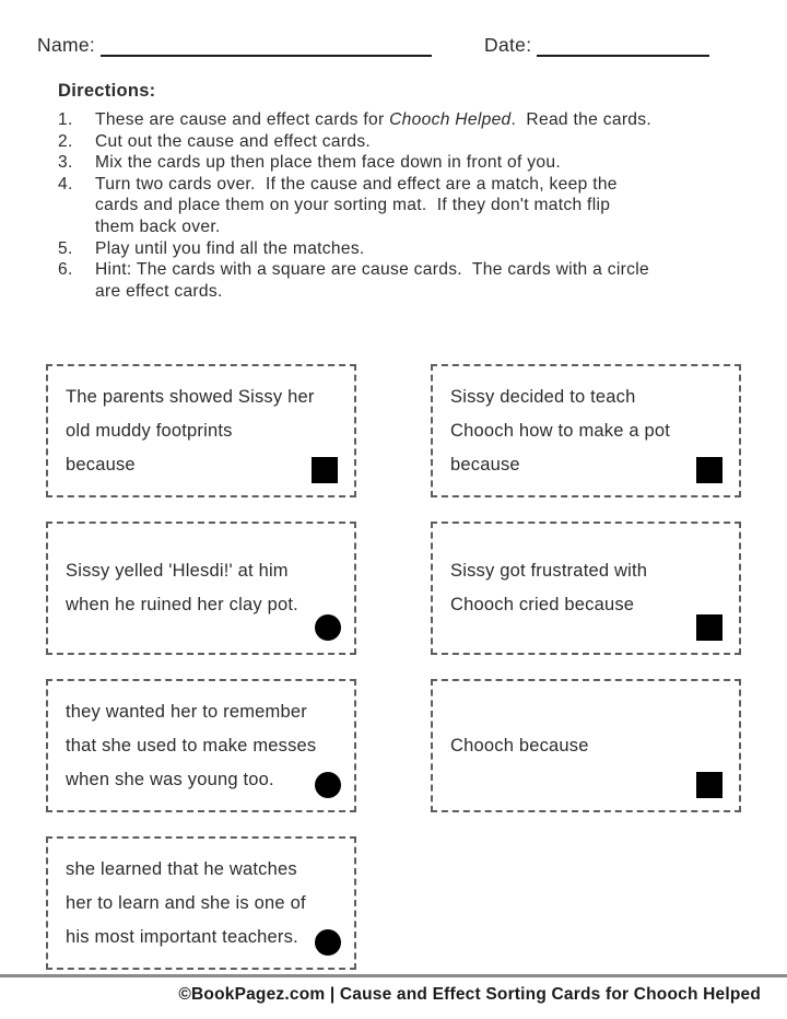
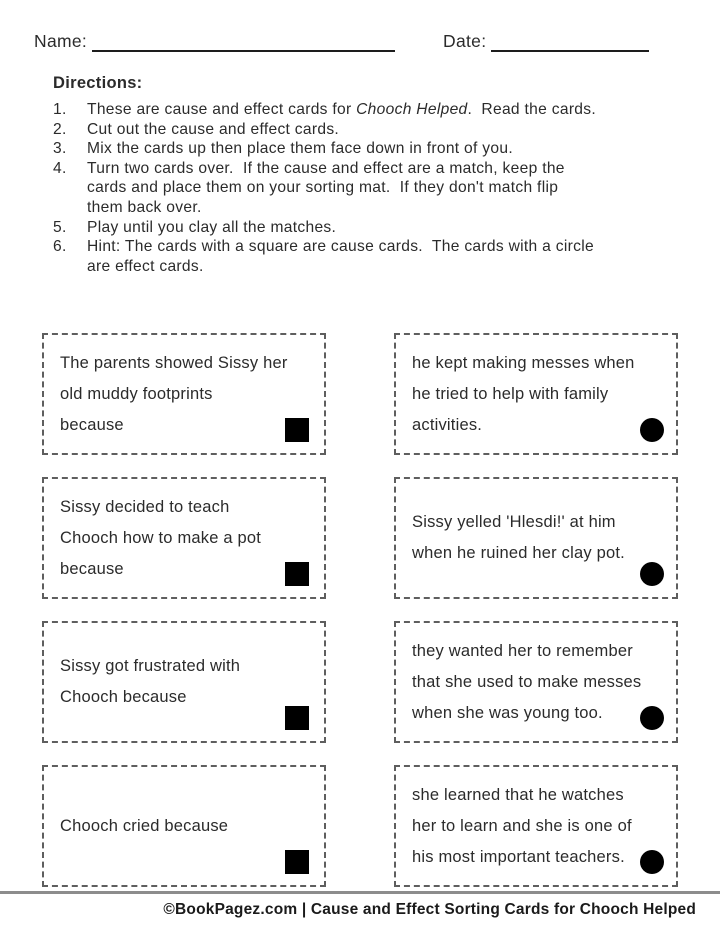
  Name:
  Date:
  Directions:
  1.
  These are cause and effect cards for Chooch Helped. Read the cards.
  2.
  Cut out the cause and effect cards.
  3.
  Mix the cards up then place them face down in front of you.
  4.
  Turn two cards over. If the cause and effect are a match, keep the
  cards and place them on your sorting mat. If they don't match flip
  them back over.
  5.
- Play until you find all the matches.
+ Play until you clay all the matches.
  6.
  Hint: The cards with a square are cause cards. The cards with a circle
  are effect cards.
  The parents showed Sissy her
  old muddy footprints
  because
+ he kept making messes when
+ he tried to help with family
+ activities.
  Sissy decided to teach
  Chooch how to make a pot
  because
  Sissy yelled 'Hlesdi!' at him
  when he ruined her clay pot.
  Sissy got frustrated with
- Chooch cried because
+ Chooch because
  they wanted her to remember
  that she used to make messes
  when she was young too.
- Chooch because
+ Chooch cried because
  she learned that he watches
  her to learn and she is one of
  his most important teachers.
  ©BookPagez.com | Cause and Effect Sorting Cards for Chooch Helped
